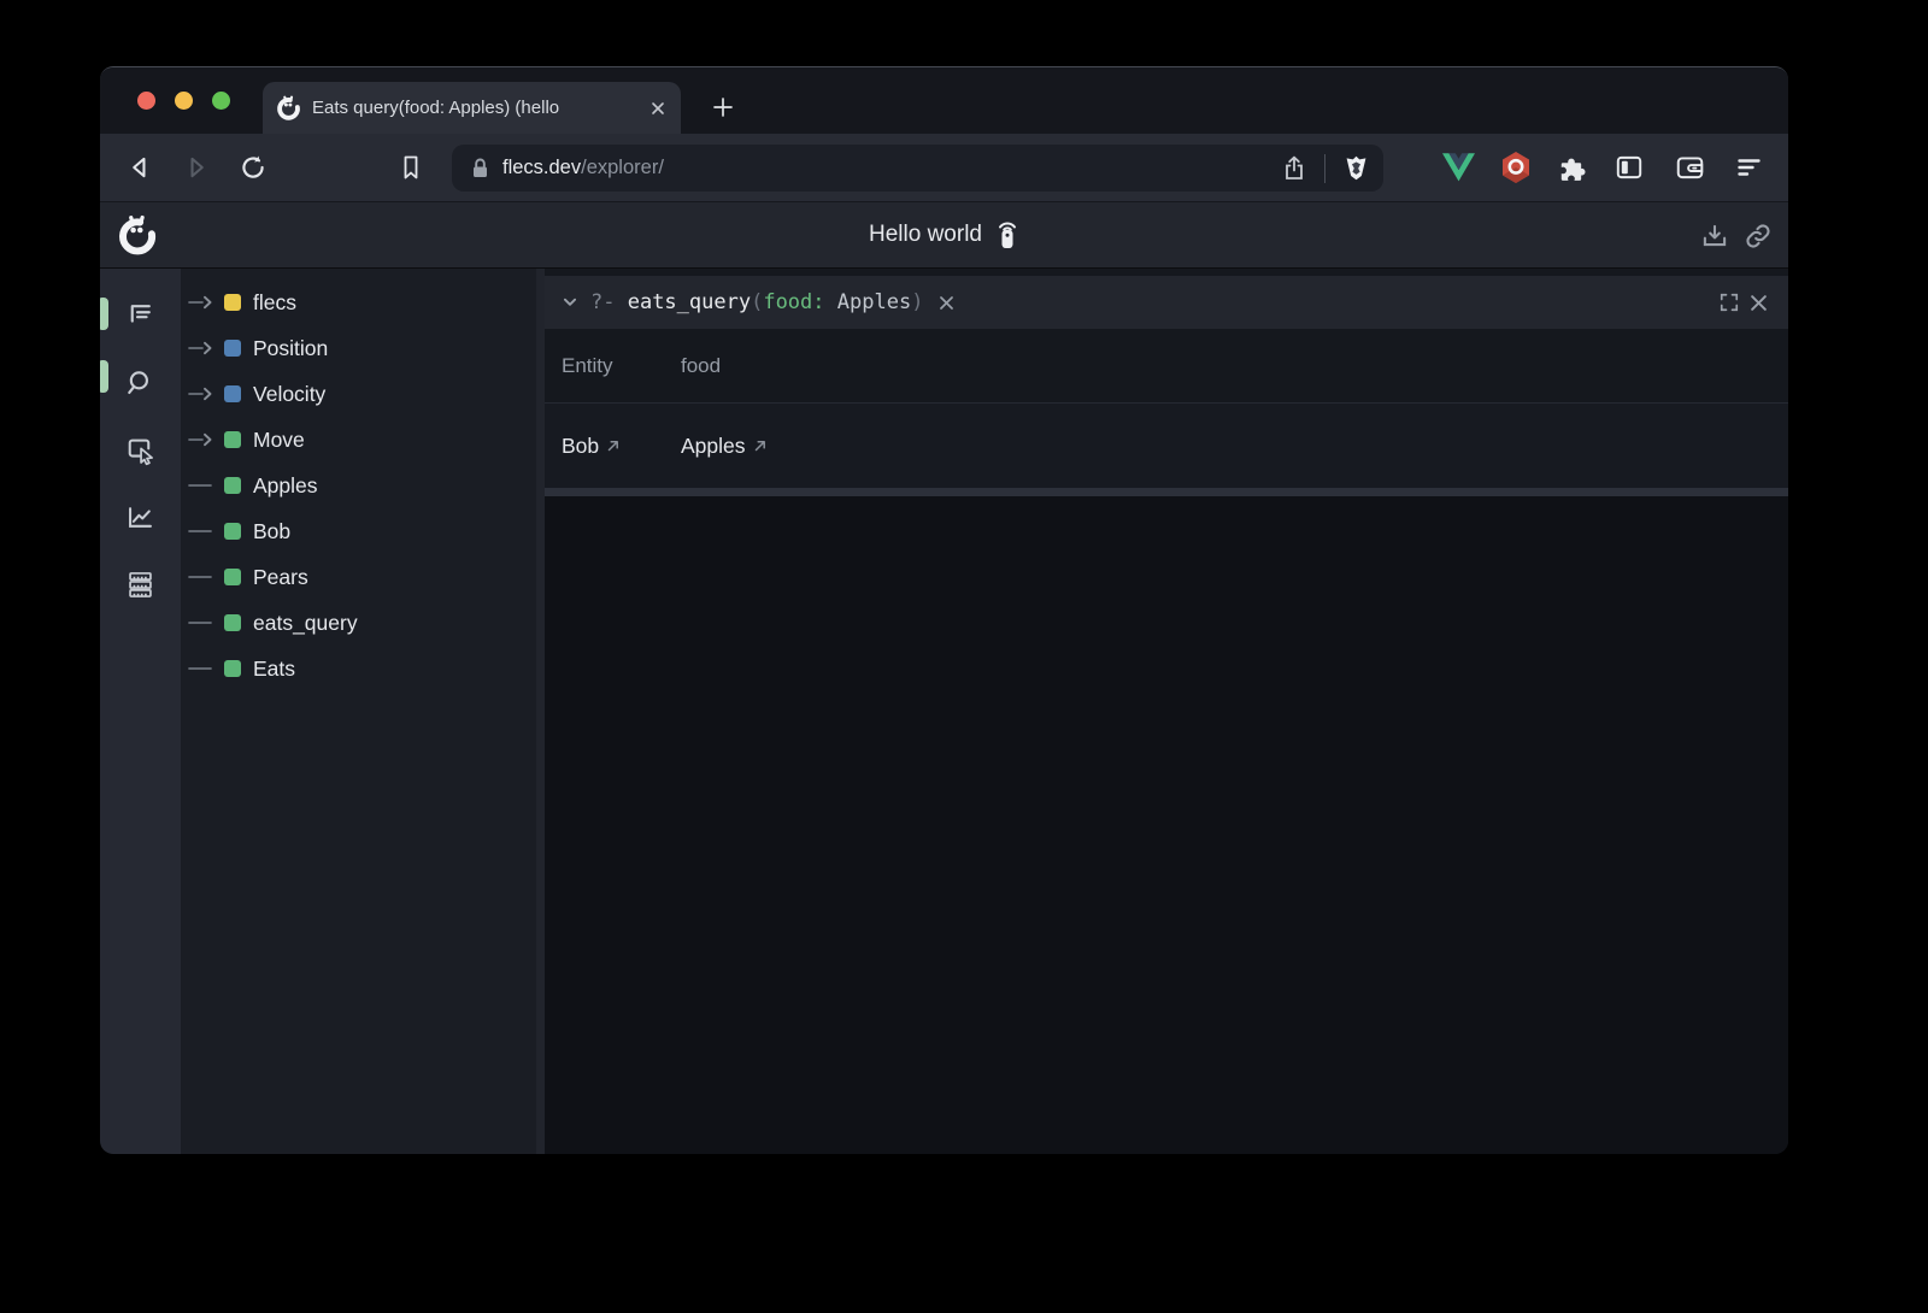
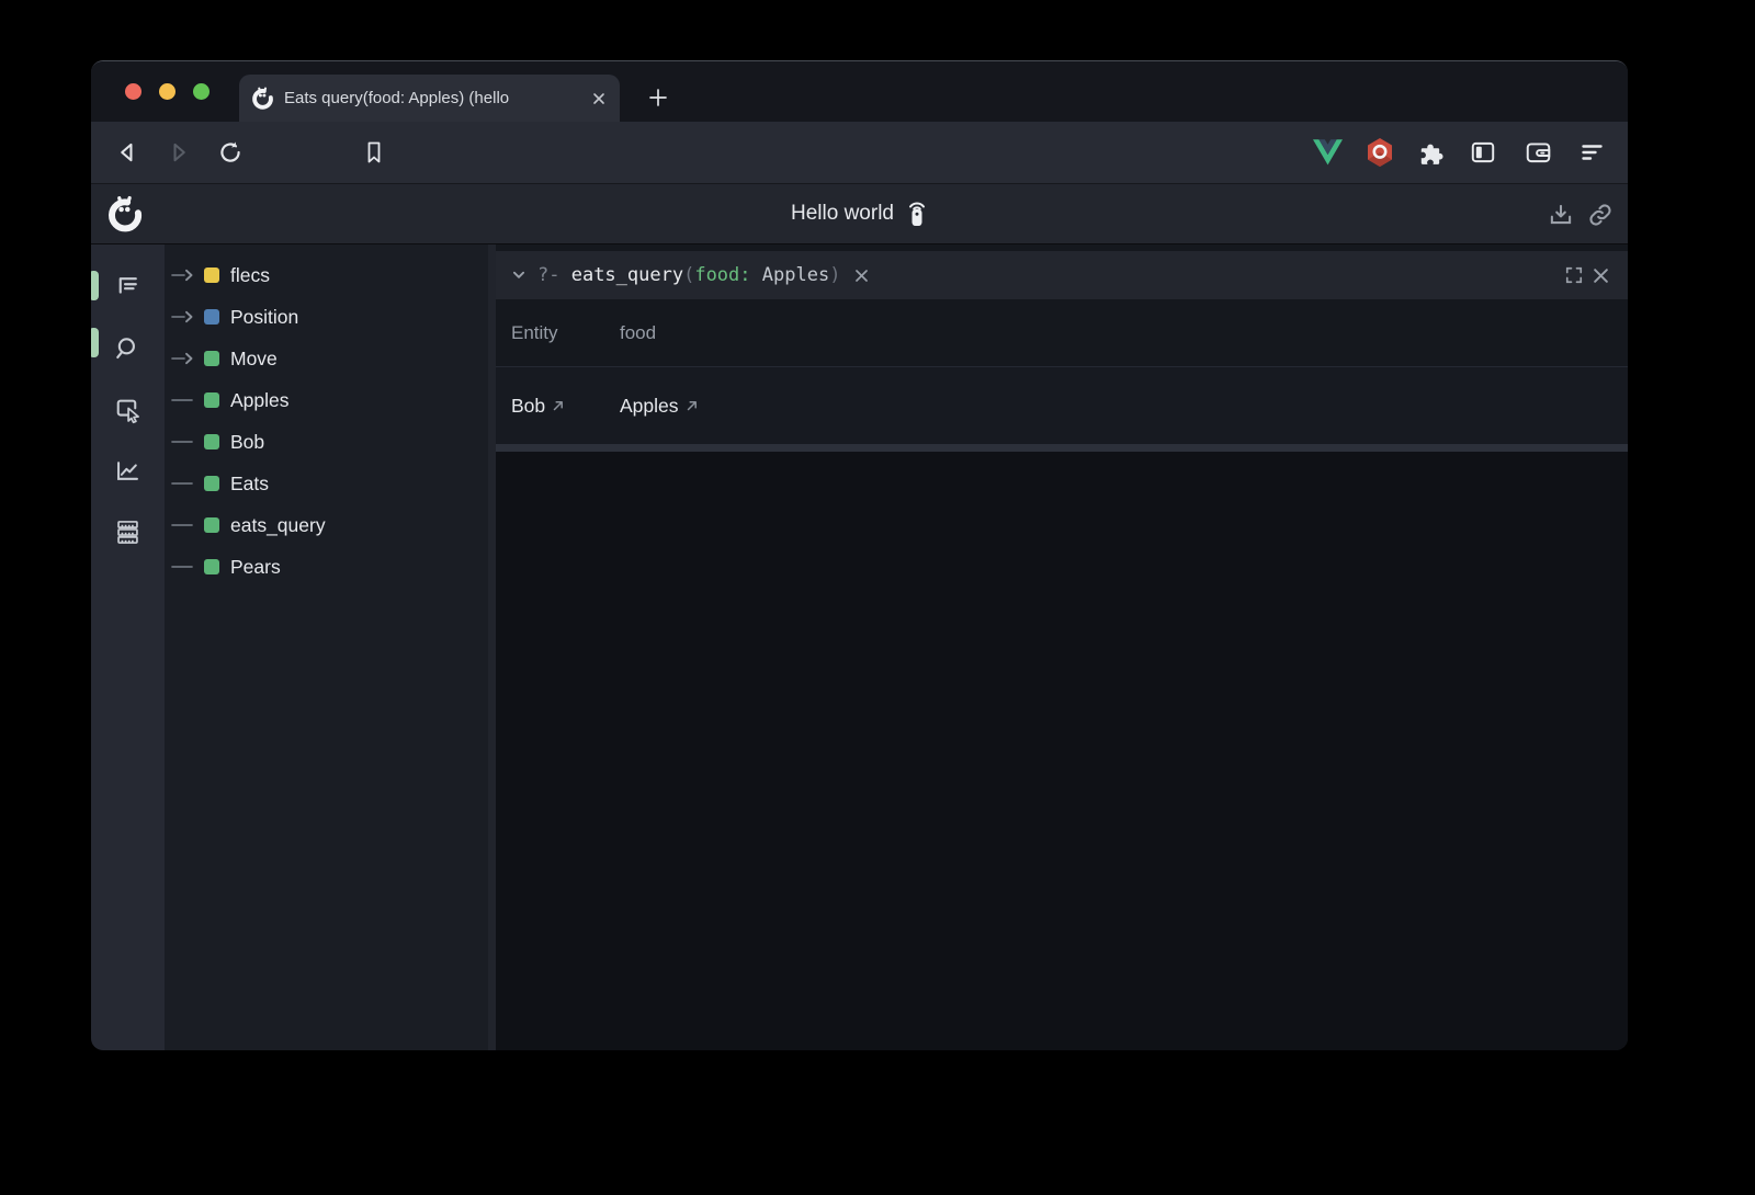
  Eats query(food: Apples) (hello
- flecs.dev/explorer/
  Hello world
  flecs
  Position
- Velocity
  Move
  Apples
  Bob
- Pears
+ Eats
  eats_query
- Eats
+ Pears
  ?- eats_query(food: Apples)
  Entity
  food
  Bob
  Apples
